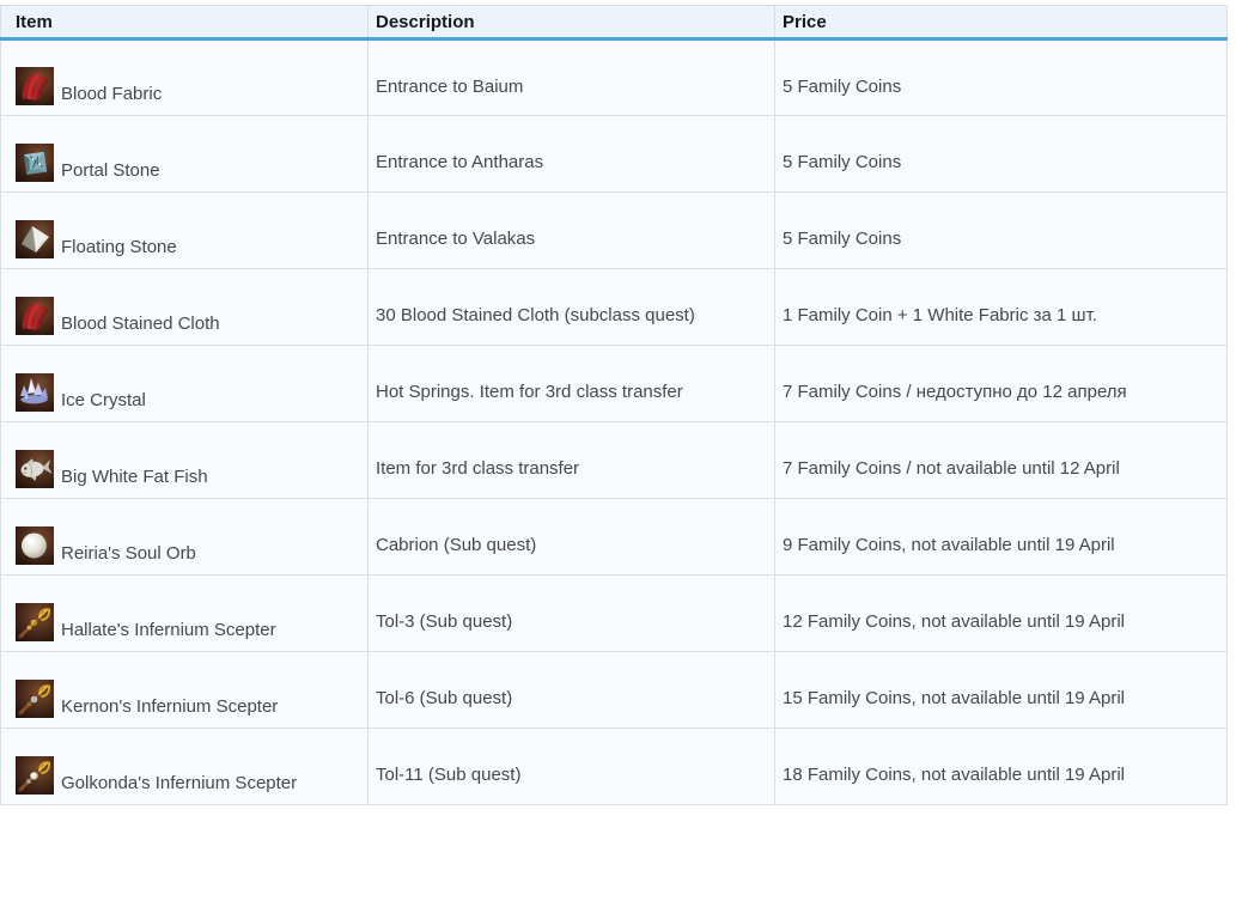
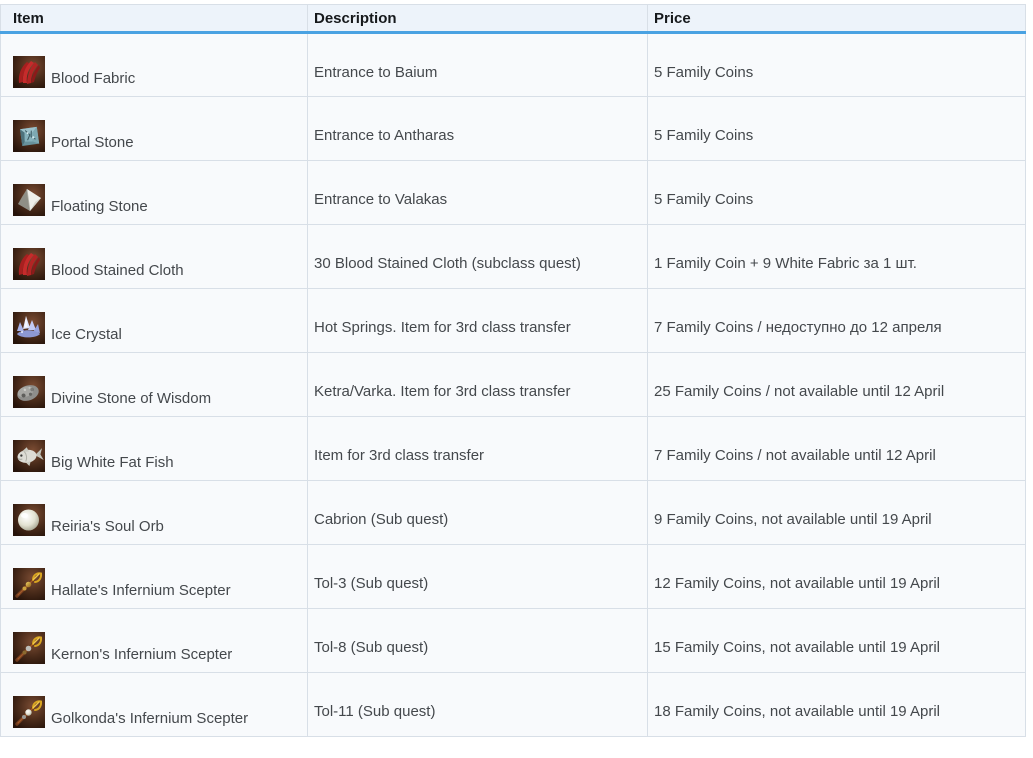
  Item	Description	Price
  Blood Fabric	Entrance to Baium	5 Family Coins
  Portal Stone	Entrance to Antharas	5 Family Coins
  Floating Stone	Entrance to Valakas	5 Family Coins
- Blood Stained Cloth	30 Blood Stained Cloth (subclass quest)	1 Family Coin + 1 White Fabric за 1 шт.
+ Blood Stained Cloth	30 Blood Stained Cloth (subclass quest)	1 Family Coin + 9 White Fabric за 1 шт.
  Ice Crystal	Hot Springs. Item for 3rd class transfer	7 Family Coins / недоступно до 12 апреля
+ Divine Stone of Wisdom	Ketra/Varka. Item for 3rd class transfer	25 Family Coins / not available until 12 April
  Big White Fat Fish	Item for 3rd class transfer	7 Family Coins / not available until 12 April
  Reiria's Soul Orb	Cabrion (Sub quest)	9 Family Coins, not available until 19 April
  Hallate's Infernium Scepter	Tol-3 (Sub quest)	12 Family Coins, not available until 19 April
- Kernon's Infernium Scepter	Tol-6 (Sub quest)	15 Family Coins, not available until 19 April
+ Kernon's Infernium Scepter	Tol-8 (Sub quest)	15 Family Coins, not available until 19 April
  Golkonda's Infernium Scepter	Tol-11 (Sub quest)	18 Family Coins, not available until 19 April
